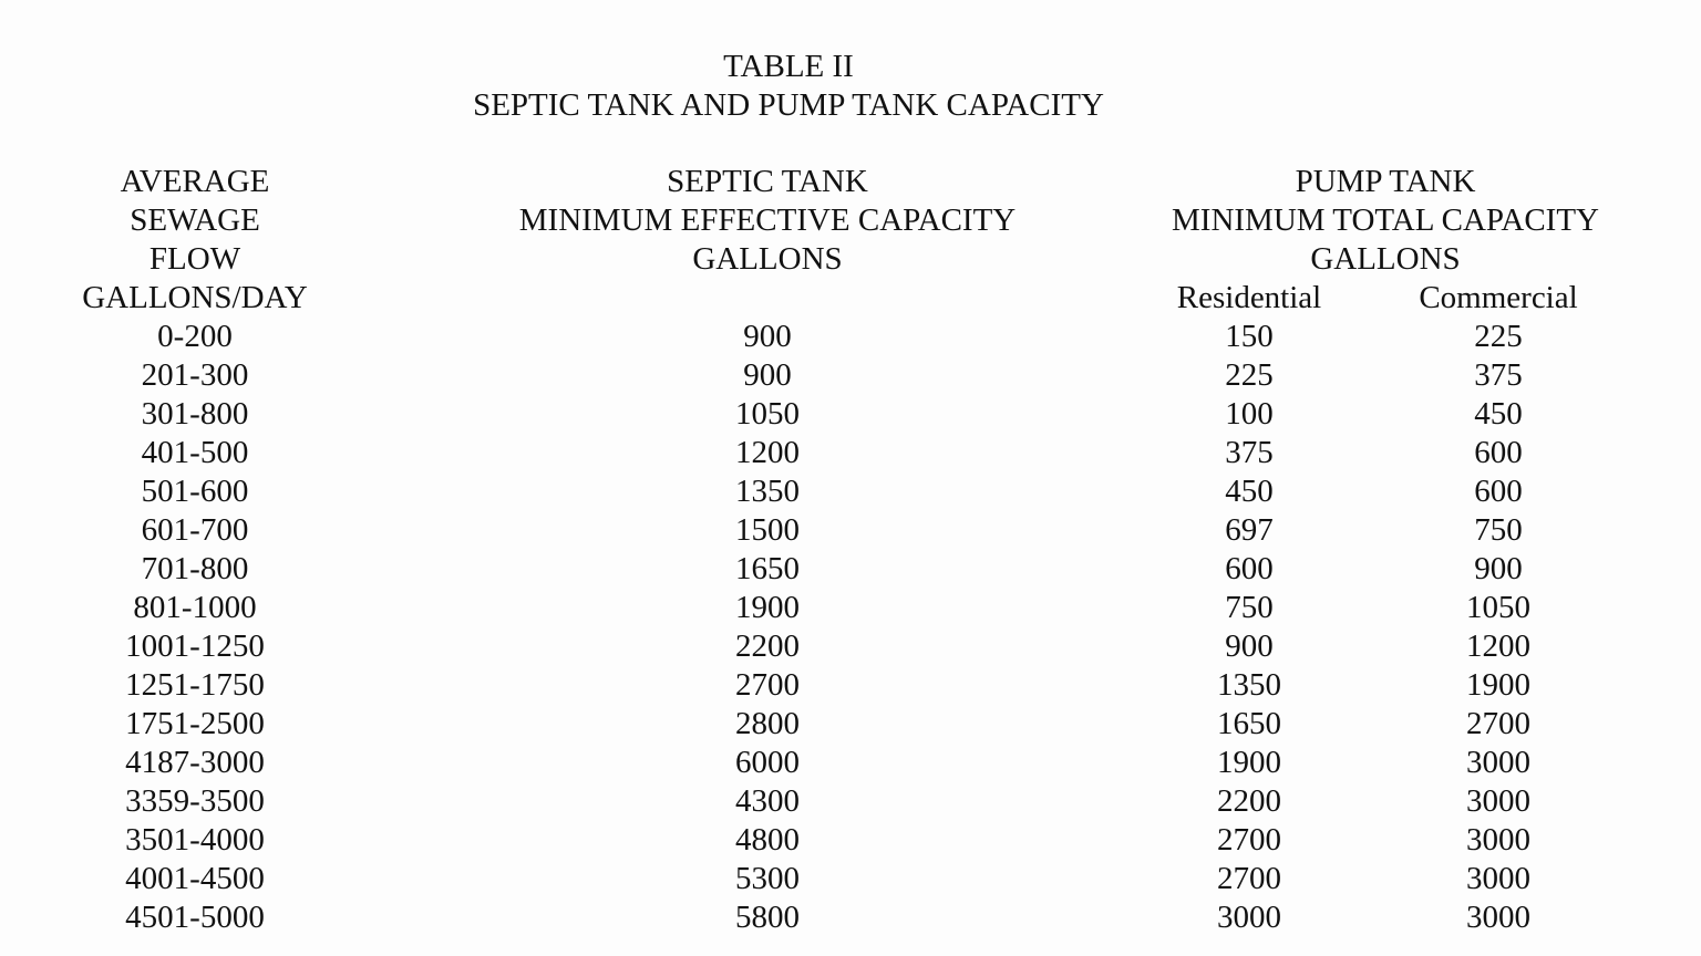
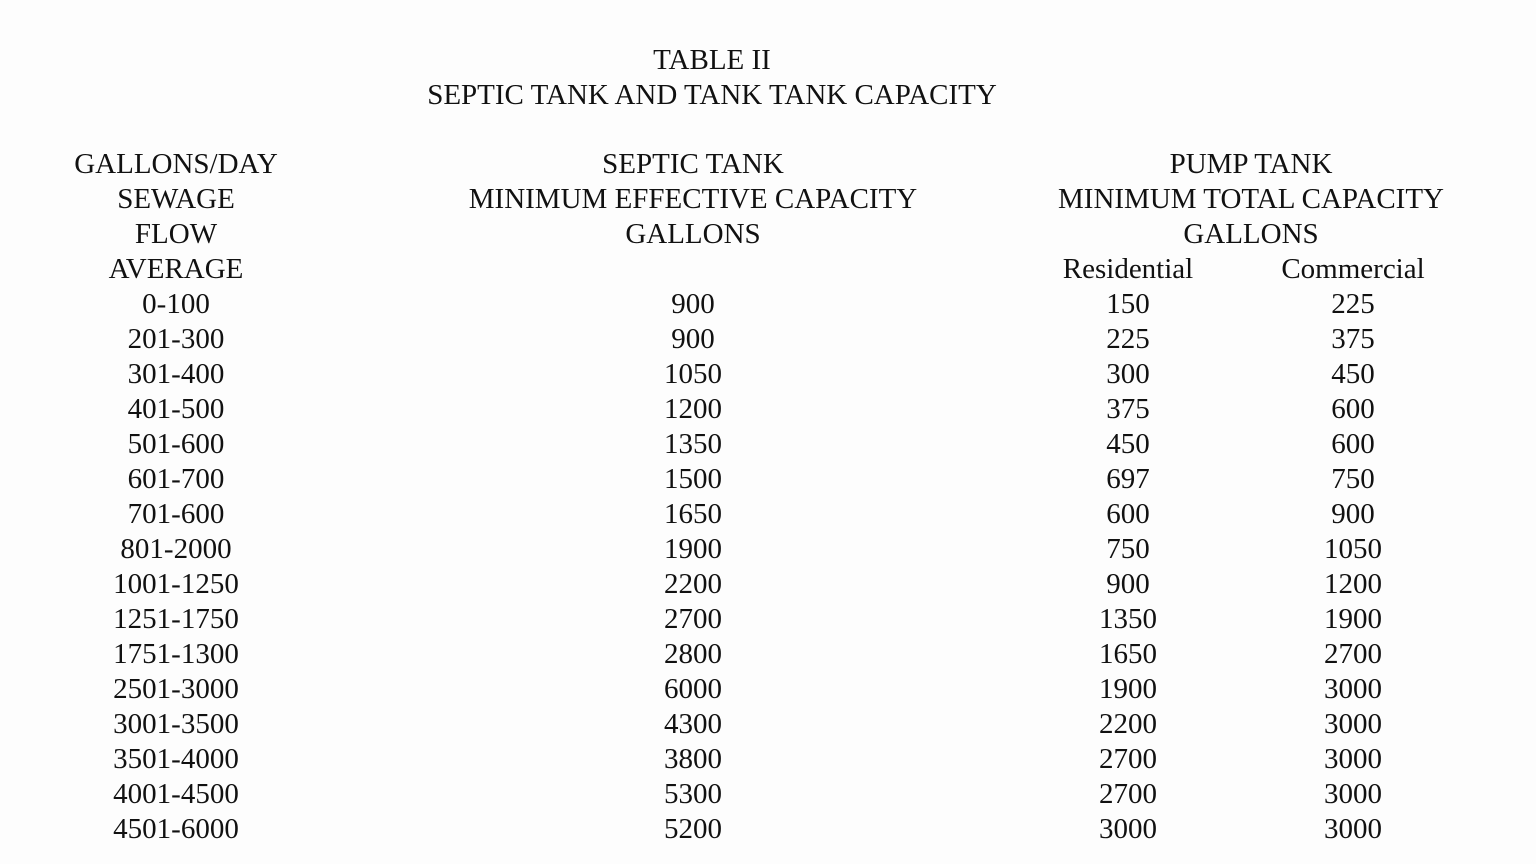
  TABLE II
- SEPTIC TANK AND PUMP TANK CAPACITY
+ SEPTIC TANK AND TANK TANK CAPACITY
- AVERAGE
+ GALLONS/DAY
  SEWAGE
  FLOW
- GALLONS/DAY
+ AVERAGE
  SEPTIC TANK
  MINIMUM EFFECTIVE CAPACITY
  GALLONS
  PUMP TANK
  MINIMUM TOTAL CAPACITY
  GALLONS
  Residential
  Commercial
- 0-200
+ 0-100
  900
  150
  225
  201-300
  900
  225
  375
- 301-800
+ 301-400
  1050
- 100
+ 300
  450
  401-500
  1200
  375
  600
  501-600
  1350
  450
  600
  601-700
  1500
  697
  750
- 701-800
+ 701-600
  1650
  600
  900
- 801-1000
+ 801-2000
  1900
  750
  1050
  1001-1250
  2200
  900
  1200
  1251-1750
  2700
  1350
  1900
- 1751-2500
+ 1751-1300
  2800
  1650
  2700
- 4187-3000
+ 2501-3000
  6000
  1900
  3000
- 3359-3500
+ 3001-3500
  4300
  2200
  3000
  3501-4000
- 4800
+ 3800
  2700
  3000
  4001-4500
  5300
  2700
  3000
- 4501-5000
+ 4501-6000
- 5800
+ 5200
  3000
  3000
